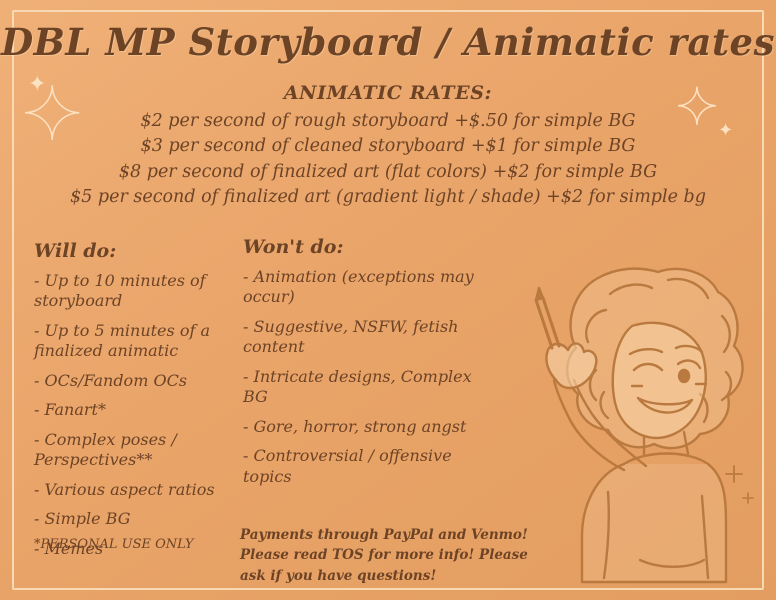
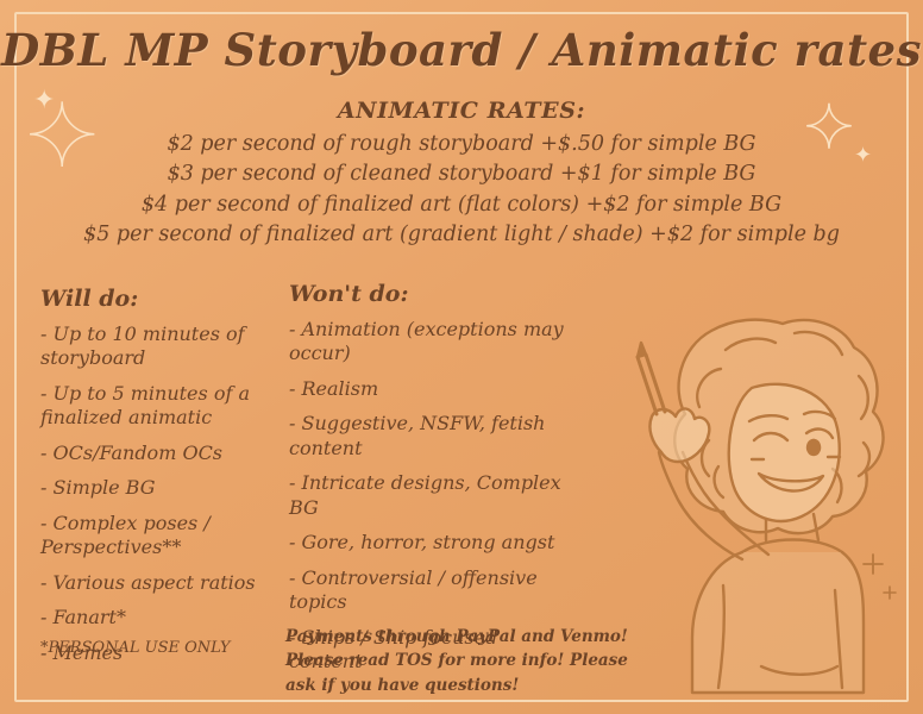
  ✦
  ✦
  ✦
  ✦
  DBL MP Storyboard / Animatic rates
  ANIMATIC RATES:
  $2 per second of rough storyboard +$.50 for simple BG
  $3 per second of cleaned storyboard +$1 for simple BG
- $8 per second of finalized art (flat colors) +$2 for simple BG
+ $4 per second of finalized art (flat colors) +$2 for simple BG
  $5 per second of finalized art (gradient light / shade) +$2 for simple bg
  Will do:
  - Up to 10 minutes of storyboard
  - Up to 5 minutes of a finalized animatic
  - OCs/Fandom OCs
- - Fanart*
+ - Simple BG
  - Complex poses / Perspectives**
  - Various aspect ratios
- - Simple BG
+ - Fanart*
  - Memes
  Won't do:
  - Animation (exceptions may occur)
+ - Realism
  - Suggestive, NSFW, fetish content
  - Intricate designs, Complex BG
  - Gore, horror, strong angst
  - Controversial / offensive topics
+ - Ships / Ship focused content
  Payments through PayPal and Venmo! Please read TOS for more info! Please ask if you have questions!
  *PERSONAL USE ONLY
